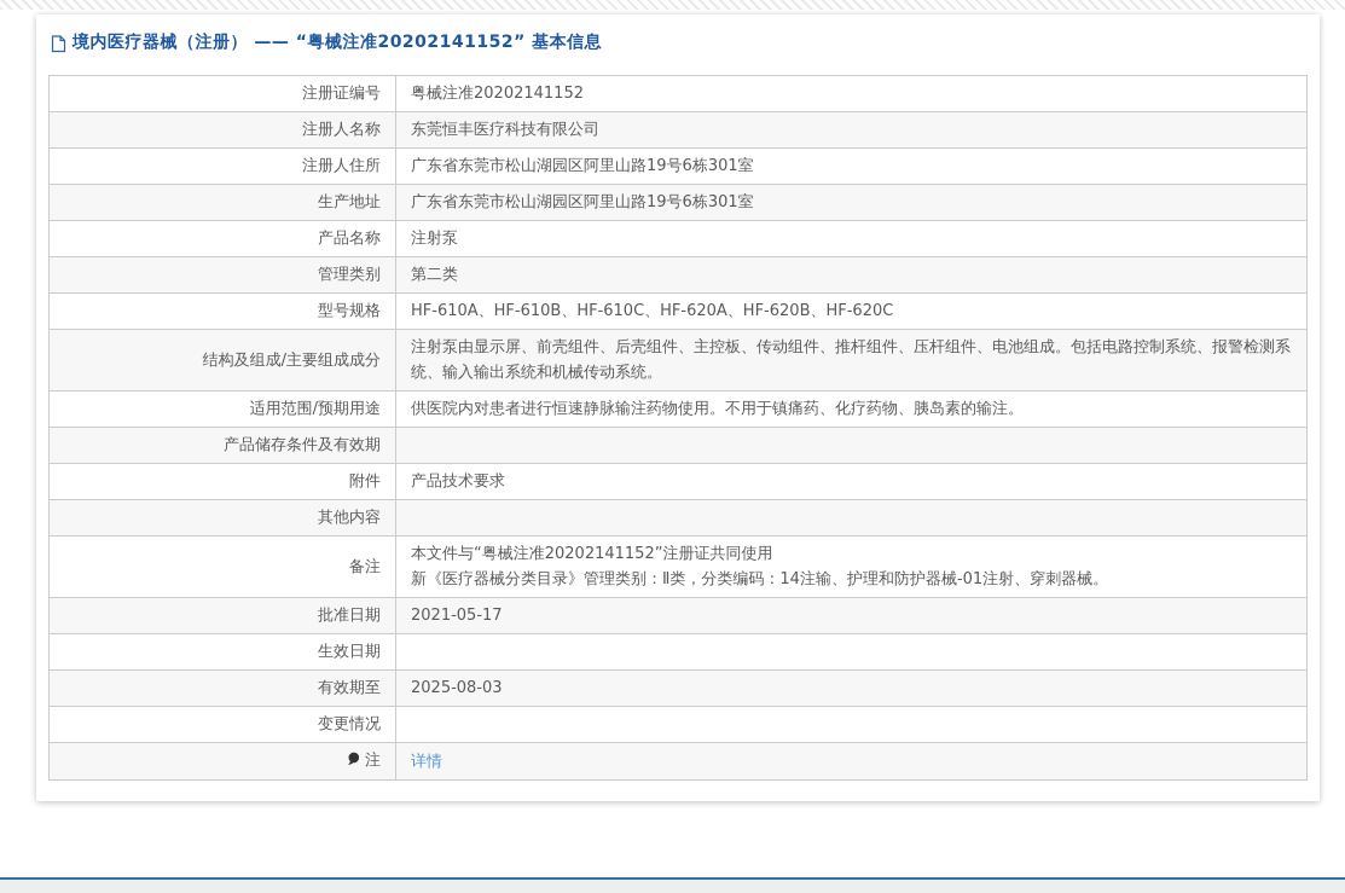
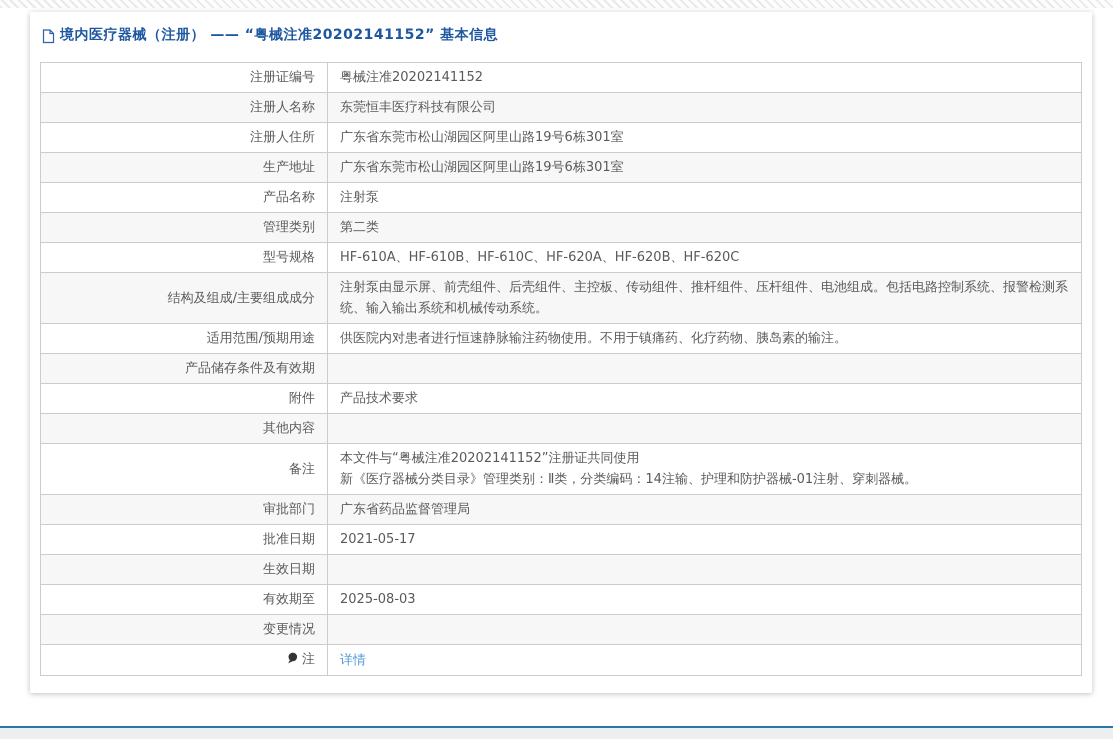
  境内医疗器械（注册） —— “粤械注准20202141152” 基本信息
  注册证编号	粤械注准20202141152
  注册人名称	东莞恒丰医疗科技有限公司
  注册人住所	广东省东莞市松山湖园区阿里山路19号6栋301室
  生产地址	广东省东莞市松山湖园区阿里山路19号6栋301室
  产品名称	注射泵
  管理类别	第二类
  型号规格	HF-610A、HF-610B、HF-610C、HF-620A、HF-620B、HF-620C
  结构及组成/主要组成成分	注射泵由显示屏、前壳组件、后壳组件、主控板、传动组件、推杆组件、压杆组件、电池组成。包括电路控制系统、报警检测系统、输入输出系统和机械传动系统。
  适用范围/预期用途	供医院内对患者进行恒速静脉输注药物使用。不用于镇痛药、化疗药物、胰岛素的输注。
  产品储存条件及有效期
  附件	产品技术要求
  其他内容
  备注	本文件与“粤械注准20202141152”注册证共同使用 新《医疗器械分类目录》管理类别：Ⅱ类，分类编码：14注输、护理和防护器械-01注射、穿刺器械。
+ 审批部门	广东省药品监督管理局
  批准日期	2021-05-17
  生效日期
  有效期至	2025-08-03
  变更情况
  注	详情
